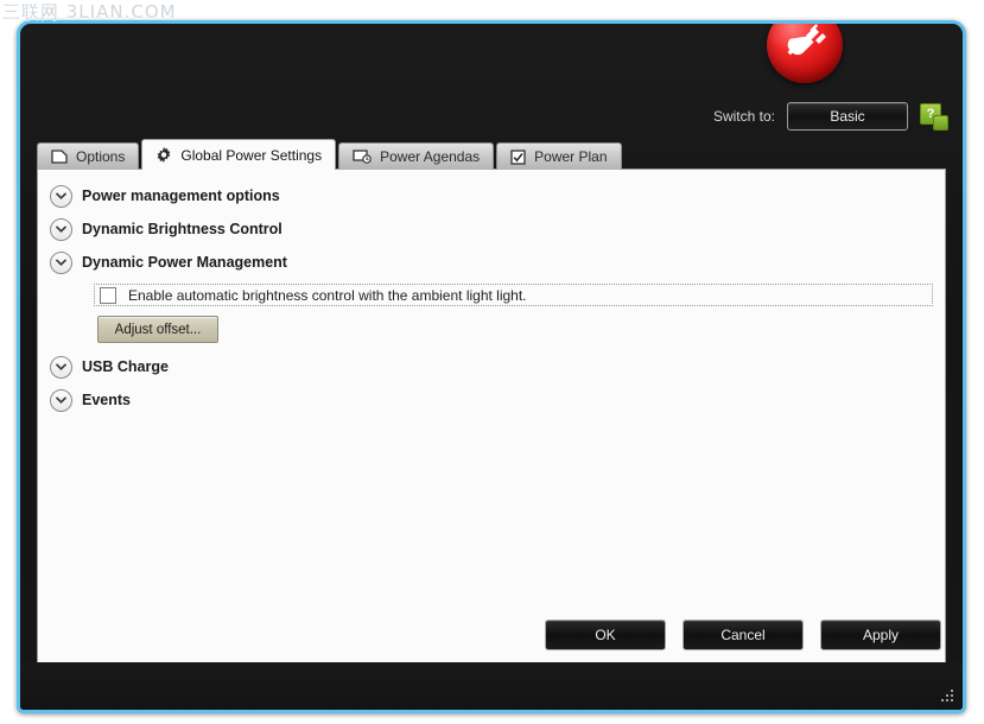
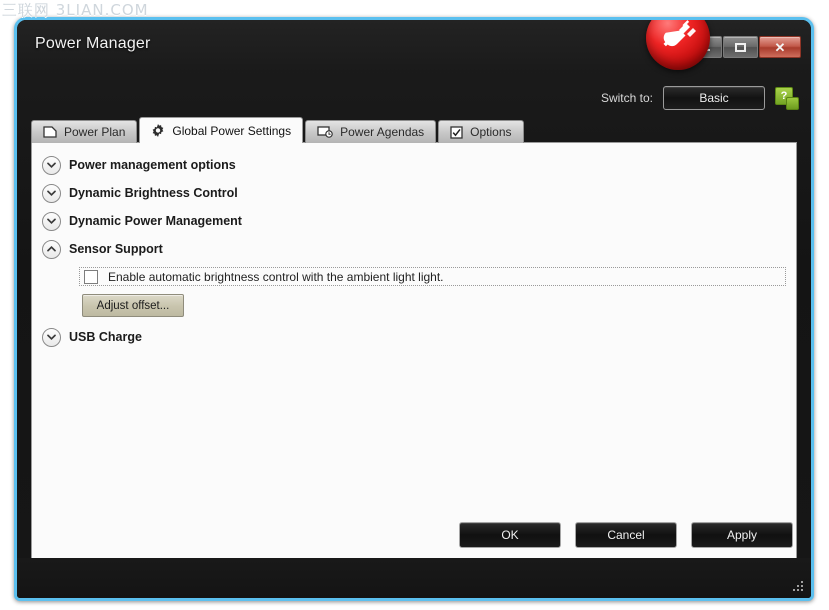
  三联网 3LIAN.COM
+ Power Manager
+ ✕
  Switch to:
  Basic
  ?
- Options
+ Power Plan
  Global Power Settings
  Power Agendas
- Power Plan
+ Options
  Power management options
  Dynamic Brightness Control
  Dynamic Power Management
+ Sensor Support
  Enable automatic brightness control with the ambient light light.
  Adjust offset...
  USB Charge
- Events
  OK
  Cancel
  Apply
